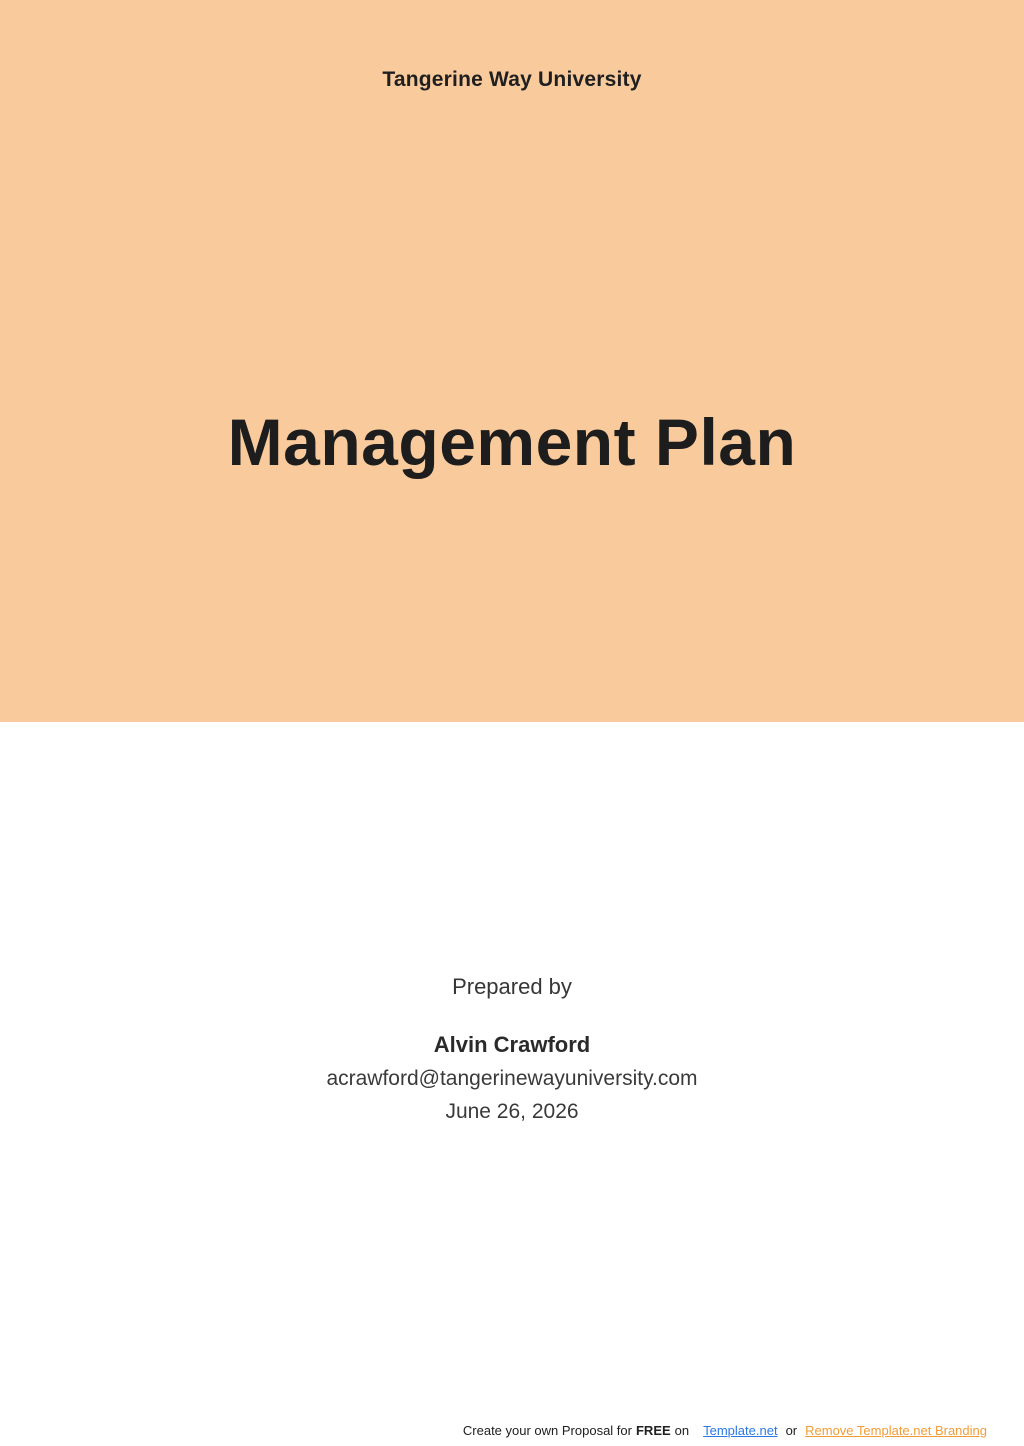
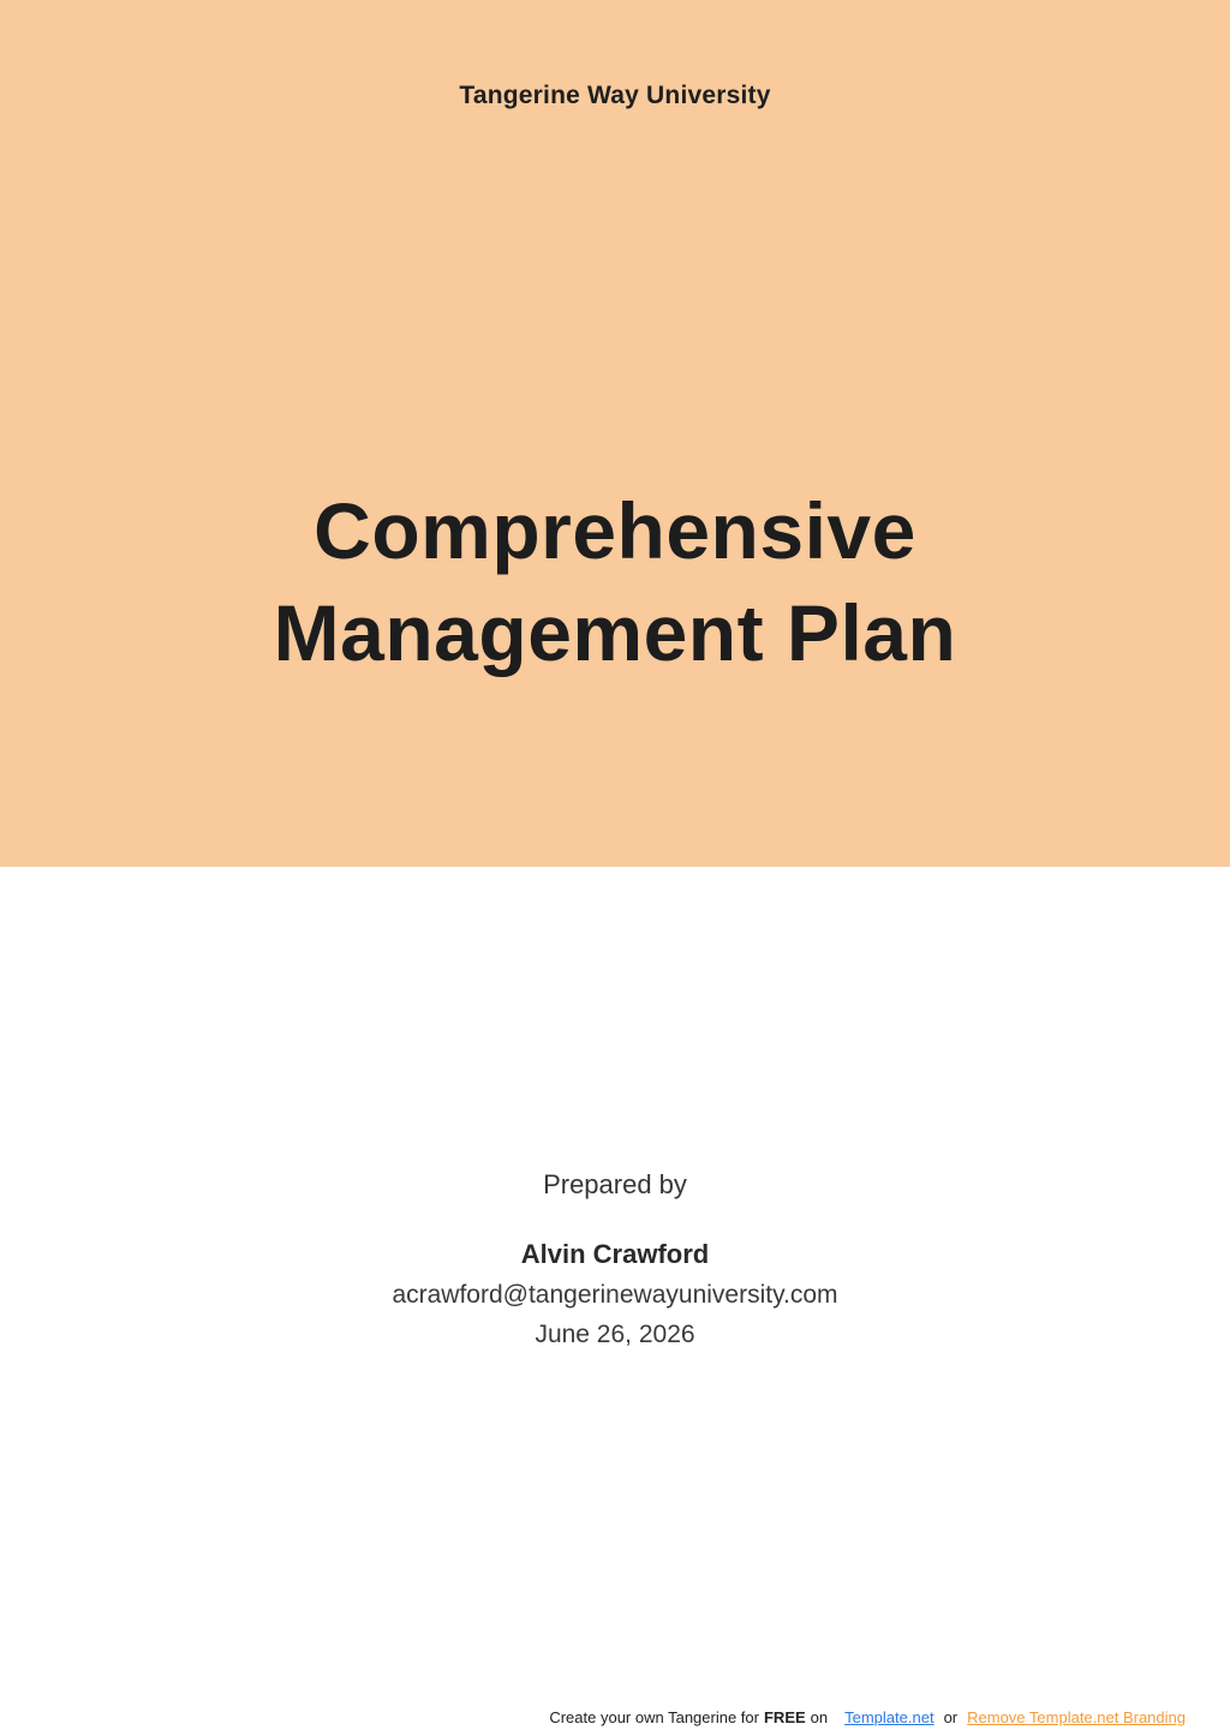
  Tangerine Way University
+ Comprehensive
  Management Plan
  Prepared by
  Alvin Crawford
  acrawford@tangerinewayuniversity.com
  June 26, 2026
- Create your own Proposal for
+ Create your own Tangerine for
  FREE
  on
  Template.net
  or
  Remove Template.net Branding
